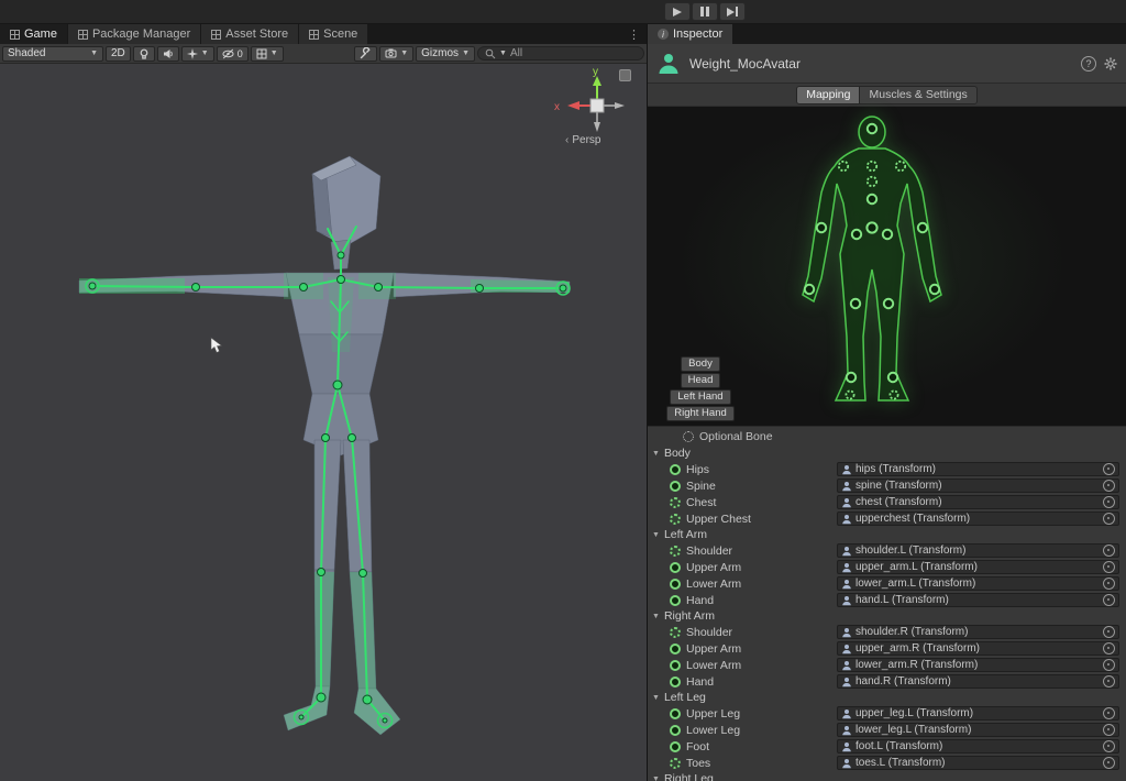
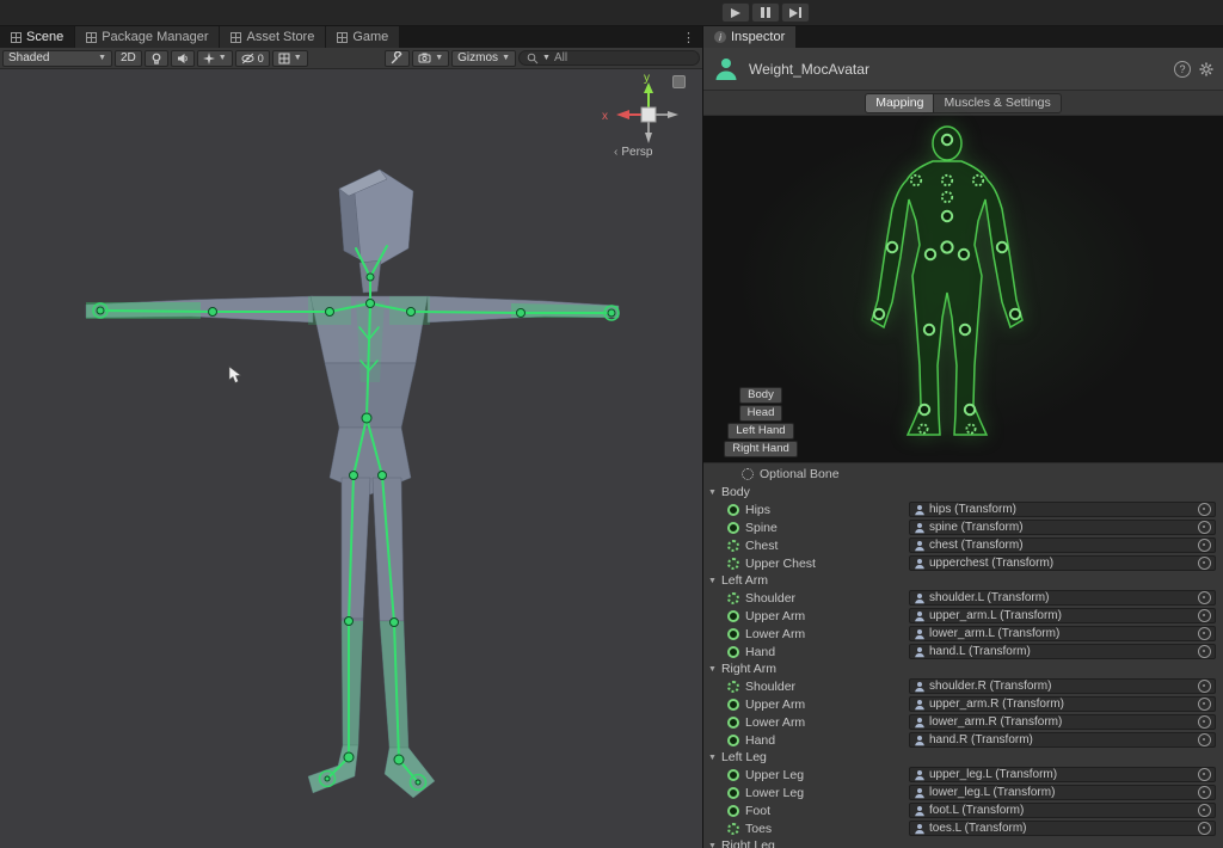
- Game
+ Scene
  Package Manager
  Asset Store
- Scene
+ Game
  ⋮
  Shaded
  2D
  0
  Gizmos
  All
  y
  x
  Persp
  Inspector
  Weight_MocAvatar
  Mapping
  Muscles & Settings
  Body
  Head
  Left Hand
  Right Hand
  Optional Bone
  Body
  Hips
  hips (Transform)
  Spine
  spine (Transform)
  Chest
  chest (Transform)
  Upper Chest
  upperchest (Transform)
  Left Arm
  Shoulder
  shoulder.L (Transform)
  Upper Arm
  upper_arm.L (Transform)
  Lower Arm
  lower_arm.L (Transform)
  Hand
  hand.L (Transform)
  Right Arm
  Shoulder
  shoulder.R (Transform)
  Upper Arm
  upper_arm.R (Transform)
  Lower Arm
  lower_arm.R (Transform)
  Hand
  hand.R (Transform)
  Left Leg
  Upper Leg
  upper_leg.L (Transform)
  Lower Leg
  lower_leg.L (Transform)
  Foot
  foot.L (Transform)
  Toes
  toes.L (Transform)
  Right Leg
